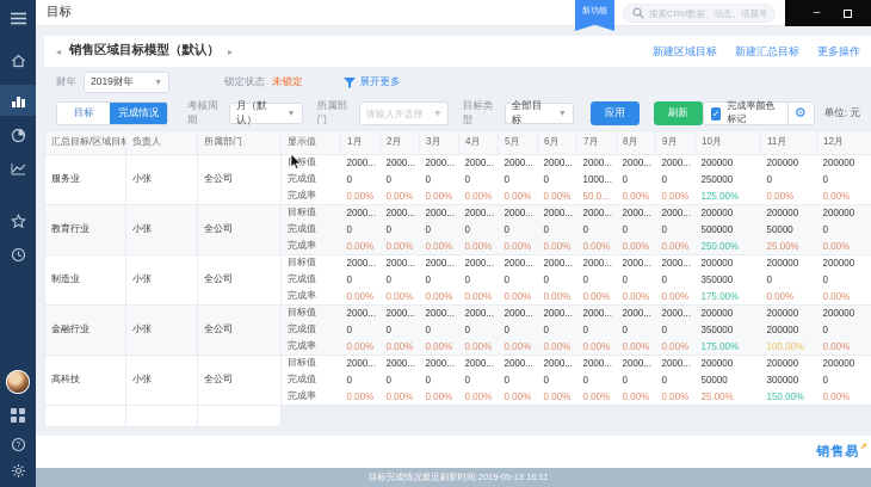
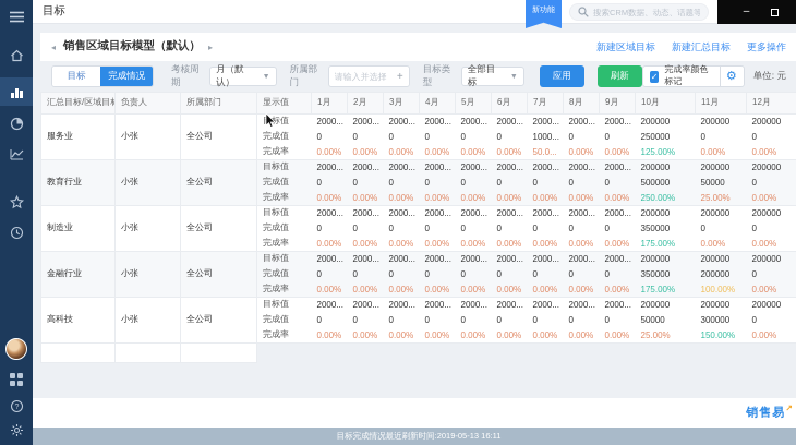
  目标
  搜索CRM数据、动态、话题等
  –
  ◂
  销售区域目标模型（默认）
  ▸
  新建区域目标
  新建汇总目标
  更多操作
- 财年
- 2019财年
- 锁定状态
- 未锁定
- 展开更多
  目标
  完成情况
  考核周期
  月（默认）
  所属部门
  请输入并选择
  +
  目标类型
  全部目标
  应用
  刷新
  ✓
  完成率颜色标记
  ⚙
  单位: 元
  汇总目标/区域目	负责人	所属部门	显示值	1月	2月	3月	4月	5月	6月	7月	8月	9月	10月	11月	12月
  服务业	小张	全公司	标值	2000...	2000...	2000...	2000...	2000...	2000...	2000...	2000...	2000...	200000	200000	200000
  完成值	0	0	0	0	0	0	1000...	0	0	250000	0	0
  完成率	0.00%	0.00%	0.00%	0.00%	0.00%	0.00%	50.0...	0.00%	0.00%	125.00%	0.00%	0.00%
  教育行业	小张	全公司	目标值	2000...	2000...	2000...	2000...	2000...	2000...	2000...	2000...	2000...	200000	200000	200000
  完成值	0	0	0	0	0	0	0	0	0	500000	50000	0
  完成率	0.00%	0.00%	0.00%	0.00%	0.00%	0.00%	0.00%	0.00%	0.00%	250.00%	25.00%	0.00%
  制造业	小张	全公司	目标值	2000...	2000...	2000...	2000...	2000...	2000...	2000...	2000...	2000...	200000	200000	200000
  完成值	0	0	0	0	0	0	0	0	0	350000	0	0
  完成率	0.00%	0.00%	0.00%	0.00%	0.00%	0.00%	0.00%	0.00%	0.00%	175.00%	0.00%	0.00%
  金融行业	小张	全公司	目标值	2000...	2000...	2000...	2000...	2000...	2000...	2000...	2000...	2000...	200000	200000	200000
  完成值	0	0	0	0	0	0	0	0	0	350000	200000	0
  完成率	0.00%	0.00%	0.00%	0.00%	0.00%	0.00%	0.00%	0.00%	0.00%	175.00%	100.00%	0.00%
  高科技	小张	全公司	目标值	2000...	2000...	2000...	2000...	2000...	2000...	2000...	2000...	2000...	200000	200000	200000
  完成值	0	0	0	0	0	0	0	0	0	50000	300000	0
  完成率	0.00%	0.00%	0.00%	0.00%	0.00%	0.00%	0.00%	0.00%	0.00%	25.00%	150.00%	0.00%
  销售易↗
  目标完成情况最近刷新时间:2019-05-13 16:11
